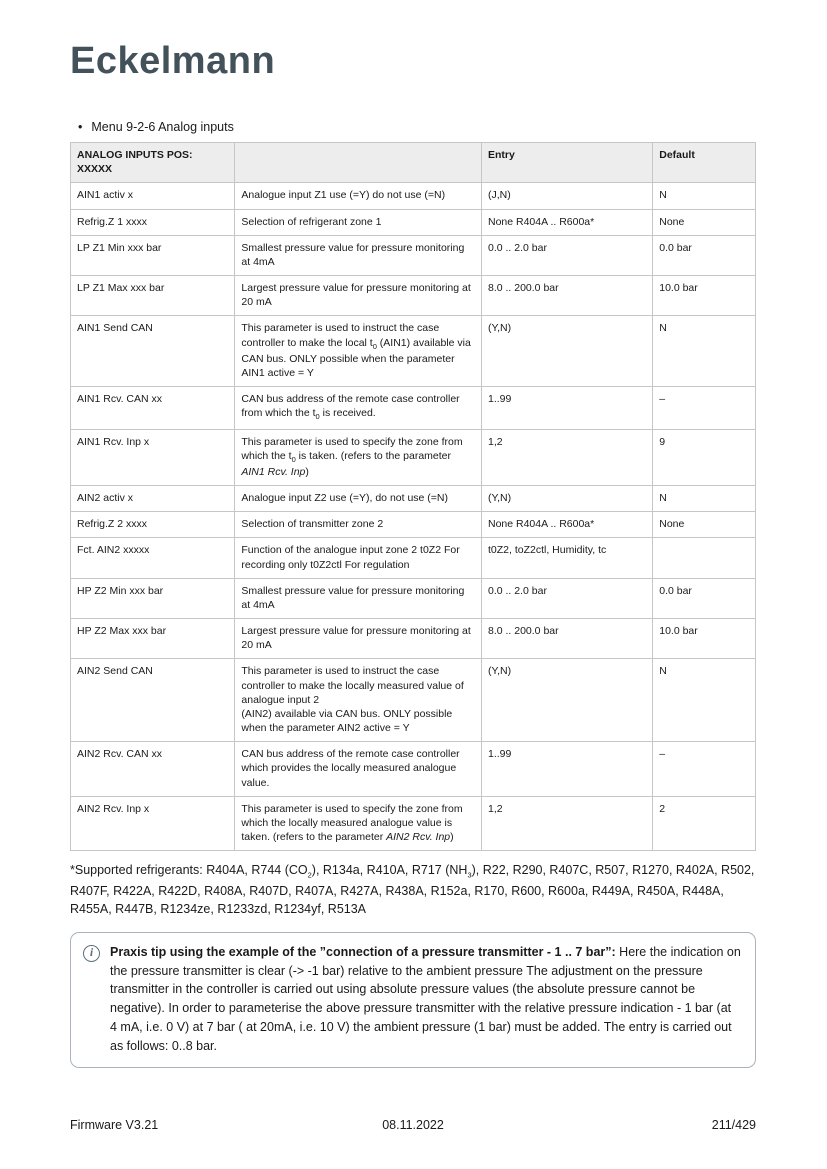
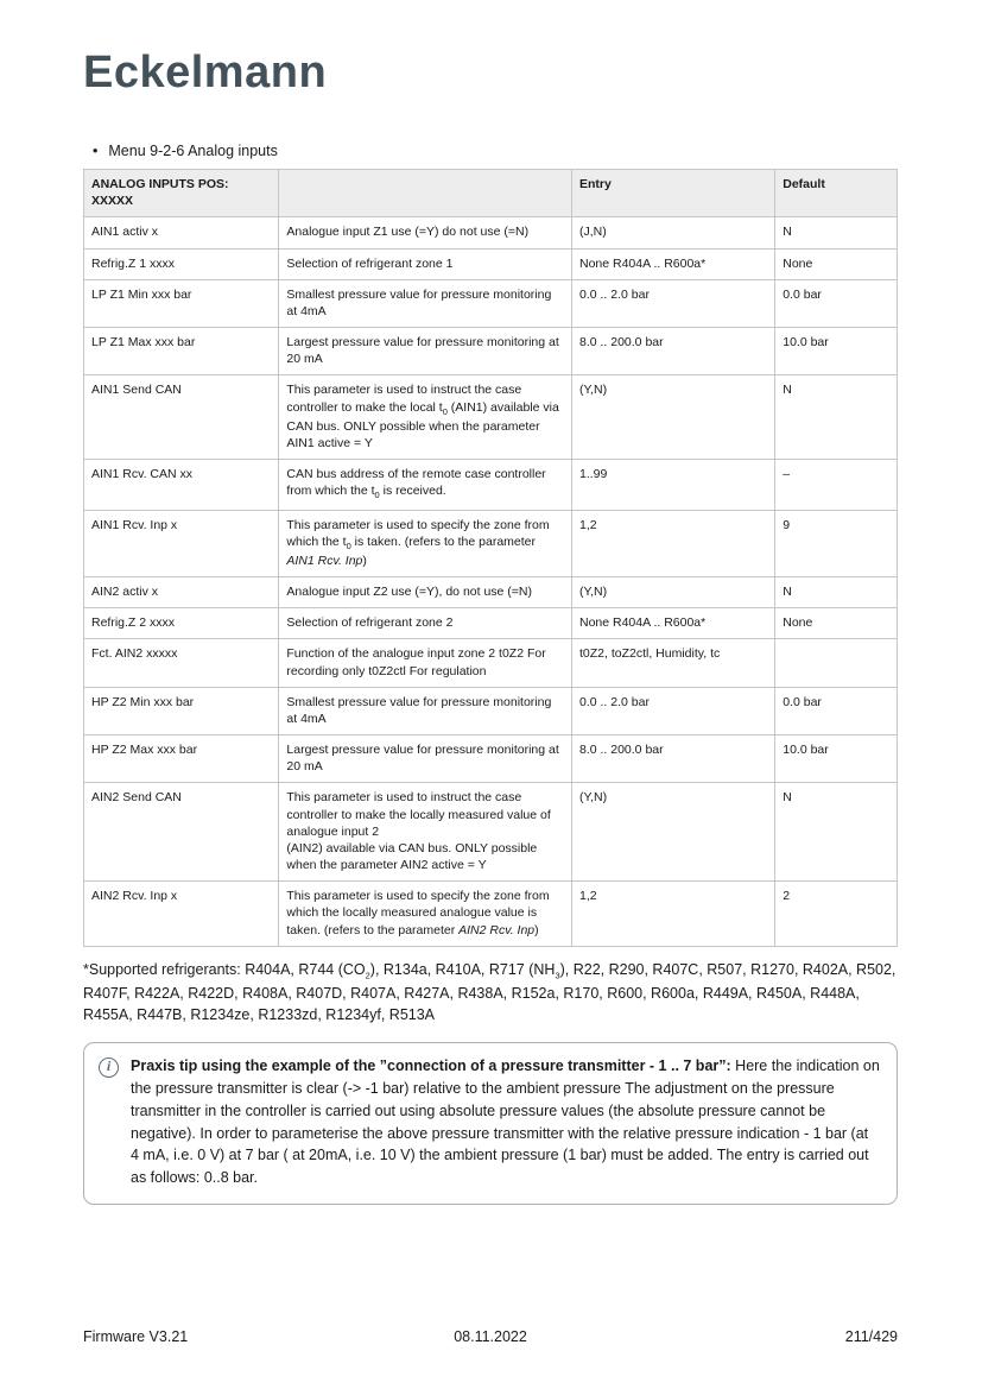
  Eckelmann
  •
  Menu 9-2-6 Analog inputs
  ANALOG INPUTS POS: XXXXX		Entry	Default
  AIN1 activ x	Analogue input Z1 use (=Y) do not use (=N)	(J,N)	N
  Refrig.Z 1 xxxx	Selection of refrigerant zone 1	None R404A .. R600a*	None
  LP Z1 Min xxx bar	Smallest pressure value for pressure monitoring at 4mA	0.0 .. 2.0 bar	0.0 bar
  LP Z1 Max xxx bar	Largest pressure value for pressure monitoring at 20 mA	8.0 .. 200.0 bar	10.0 bar
  AIN1 Send CAN	This parameter is used to instruct the case controller to make the local t0 (AIN1) available via CAN bus. ONLY possible when the parameter AIN1 active = Y	(Y,N)	N
  AIN1 Rcv. CAN xx	CAN bus address of the remote case controller from which the t0 is received.	1..99	–
  AIN1 Rcv. Inp x	This parameter is used to specify the zone from which the t0 is taken. (refers to the parameter AIN1 Rcv. Inp)	1,2	9
  AIN2 activ x	Analogue input Z2 use (=Y), do not use (=N)	(Y,N)	N
- Refrig.Z 2 xxxx	Selection of transmitter zone 2	None R404A .. R600a*	None
+ Refrig.Z 2 xxxx	Selection of refrigerant zone 2	None R404A .. R600a*	None
  Fct. AIN2 xxxxx	Function of the analogue input zone 2 t0Z2 For recording only t0Z2ctl For regulation	t0Z2, toZ2ctl, Humidity, tc
  HP Z2 Min xxx bar	Smallest pressure value for pressure monitoring at 4mA	0.0 .. 2.0 bar	0.0 bar
  HP Z2 Max xxx bar	Largest pressure value for pressure monitoring at 20 mA	8.0 .. 200.0 bar	10.0 bar
  AIN2 Send CAN	This parameter is used to instruct the case controller to make the locally measured value of analogue input 2(AIN2) available via CAN bus. ONLY possible when the parameter AIN2 active = Y	(Y,N)	N
- AIN2 Rcv. CAN xx	CAN bus address of the remote case controller which provides the locally measured analogue value.	1..99	–
  AIN2 Rcv. Inp x	This parameter is used to specify the zone from which the locally measured analogue value is taken. (refers to the parameter AIN2 Rcv. Inp)	1,2	2
  *Supported refrigerants: R404A, R744 (CO2), R134a, R410A, R717 (NH3), R22, R290, R407C, R507, R1270, R402A, R502, R407F, R422A, R422D, R408A, R407D, R407A, R427A, R438A, R152a, R170, R600, R600a, R449A, R450A, R448A, R455A, R447B, R1234ze, R1233zd, R1234yf, R513A
  i
  Praxis tip using the example of the ”connection of a pressure transmitter - 1 .. 7 bar”: Here the indication on the pressure transmitter is clear (-> -1 bar) relative to the ambient pressure The adjustment on the pressure transmitter in the controller is carried out using absolute pressure values (the absolute pressure cannot be negative). In order to parameterise the above pressure transmitter with the relative pressure indication - 1 bar (at 4 mA, i.e. 0 V) at 7 bar ( at 20mA, i.e. 10 V) the ambient pressure (1 bar) must be added. The entry is carried out as follows: 0..8 bar.
  Firmware V3.21
  08.11.2022
  211/429
